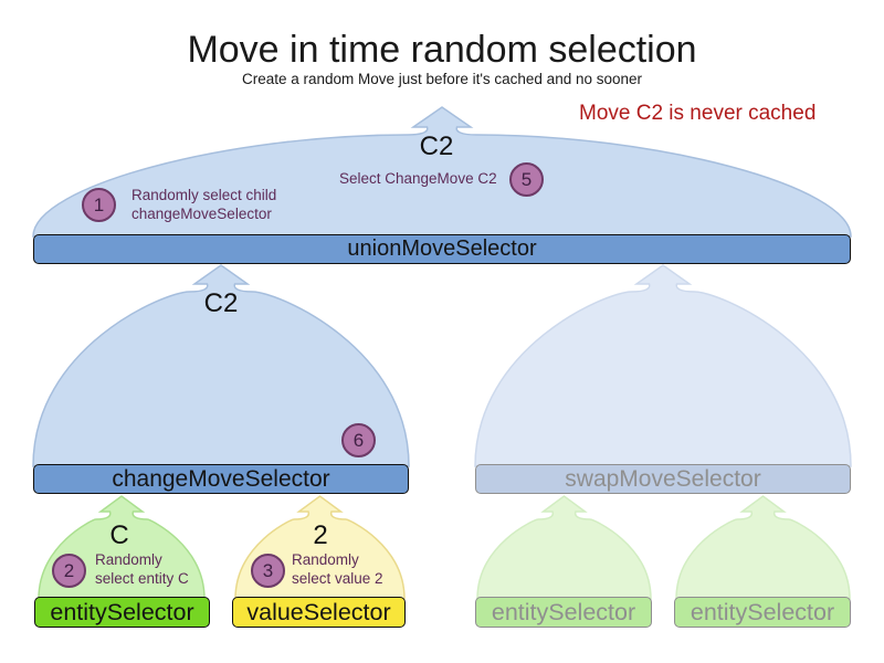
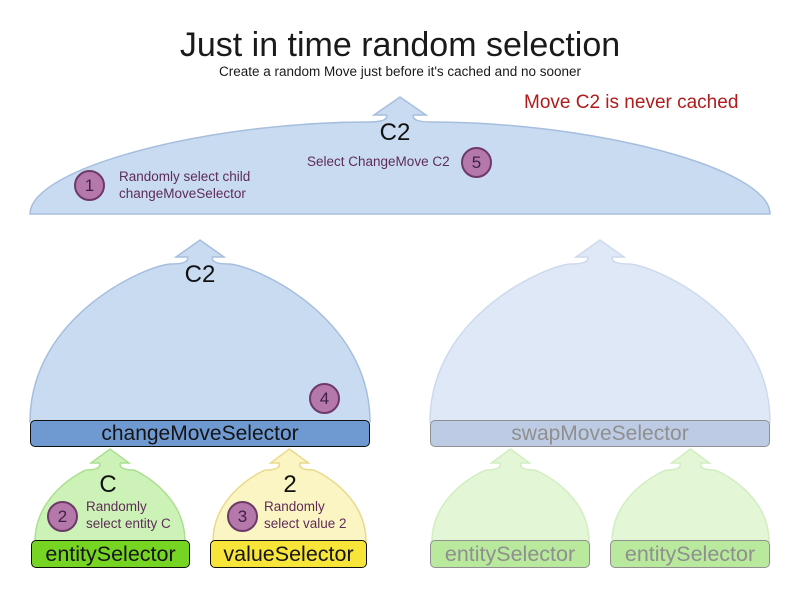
- Move in time random selection
+ Just in time random selection
  Create a random Move just before it's cached and no sooner
  Move C2 is never cached
- unionMoveSelector
  changeMoveSelector
  swapMoveSelector
  entitySelector
  valueSelector
  entitySelector
  entitySelector
  C2
  C2
  C
  2
  1
  Randomly select child
  changeMoveSelector
  Select ChangeMove C2
  5
- 6
+ 4
  2
  Randomly
  select entity C
  3
  Randomly
  select value 2
